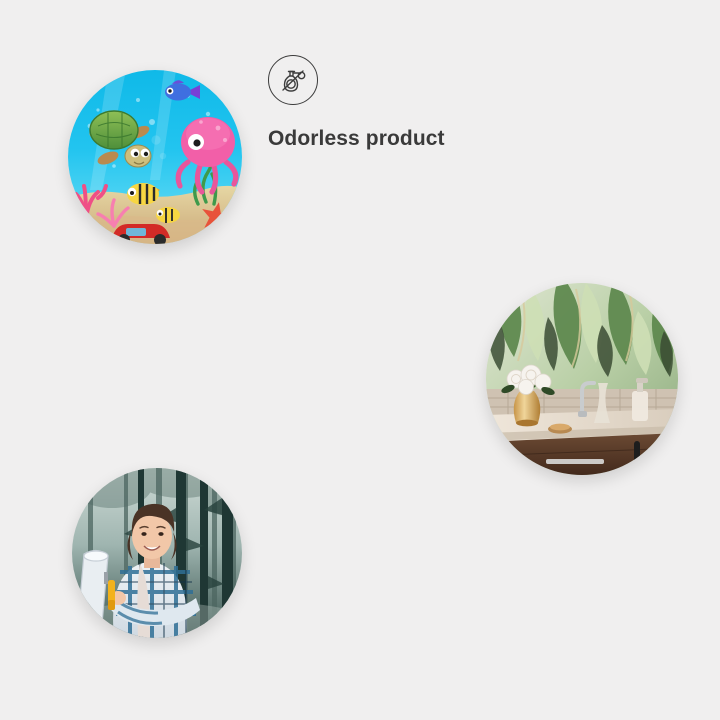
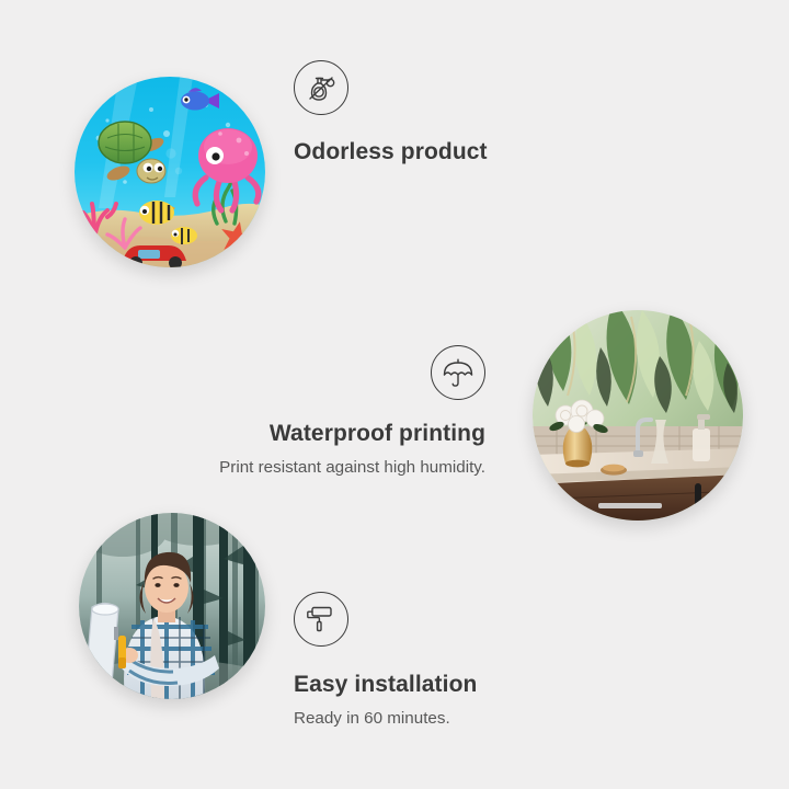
  Odorless product
+ Waterproof printing
+ Print resistant against high humidity.
+ Easy installation
+ Ready in 60 minutes.
